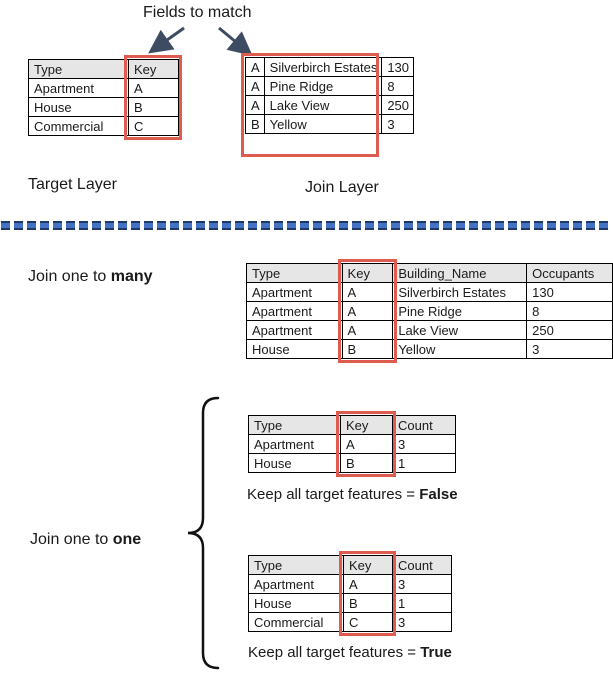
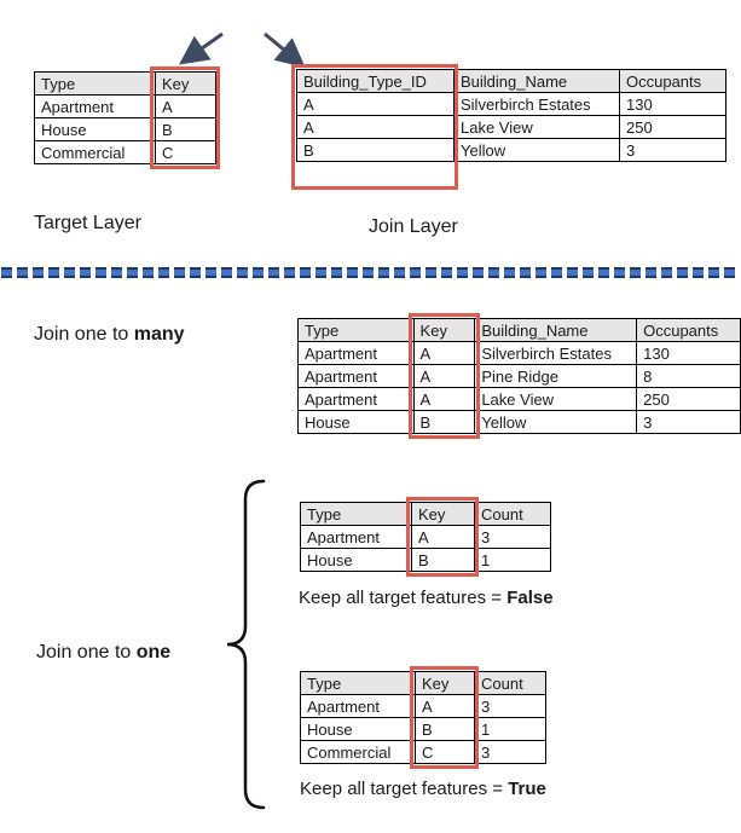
- Fields to match
  Type	Key
  Apartment	A
  House	B
  Commercial	C
  Target Layer
+ Building_Type_ID	Building_Name	Occupants
  A	Silverbirch Estates	130
- A	Pine Ridge	8
  A	Lake View	250
  B	Yellow	3
  Join Layer
  Join one to many
  Type	Key	Building_Name	Occupants
  Apartment	A	Silverbirch Estates	130
  Apartment	A	Pine Ridge	8
  Apartment	A	Lake View	250
  House	B	Yellow	3
  Join one to one
  Type	Key	Count
  Apartment	A	3
  House	B	1
  Keep all target features = False
  Type	Key	Count
  Apartment	A	3
  House	B	1
  Commercial	C	3
  Keep all target features = True
